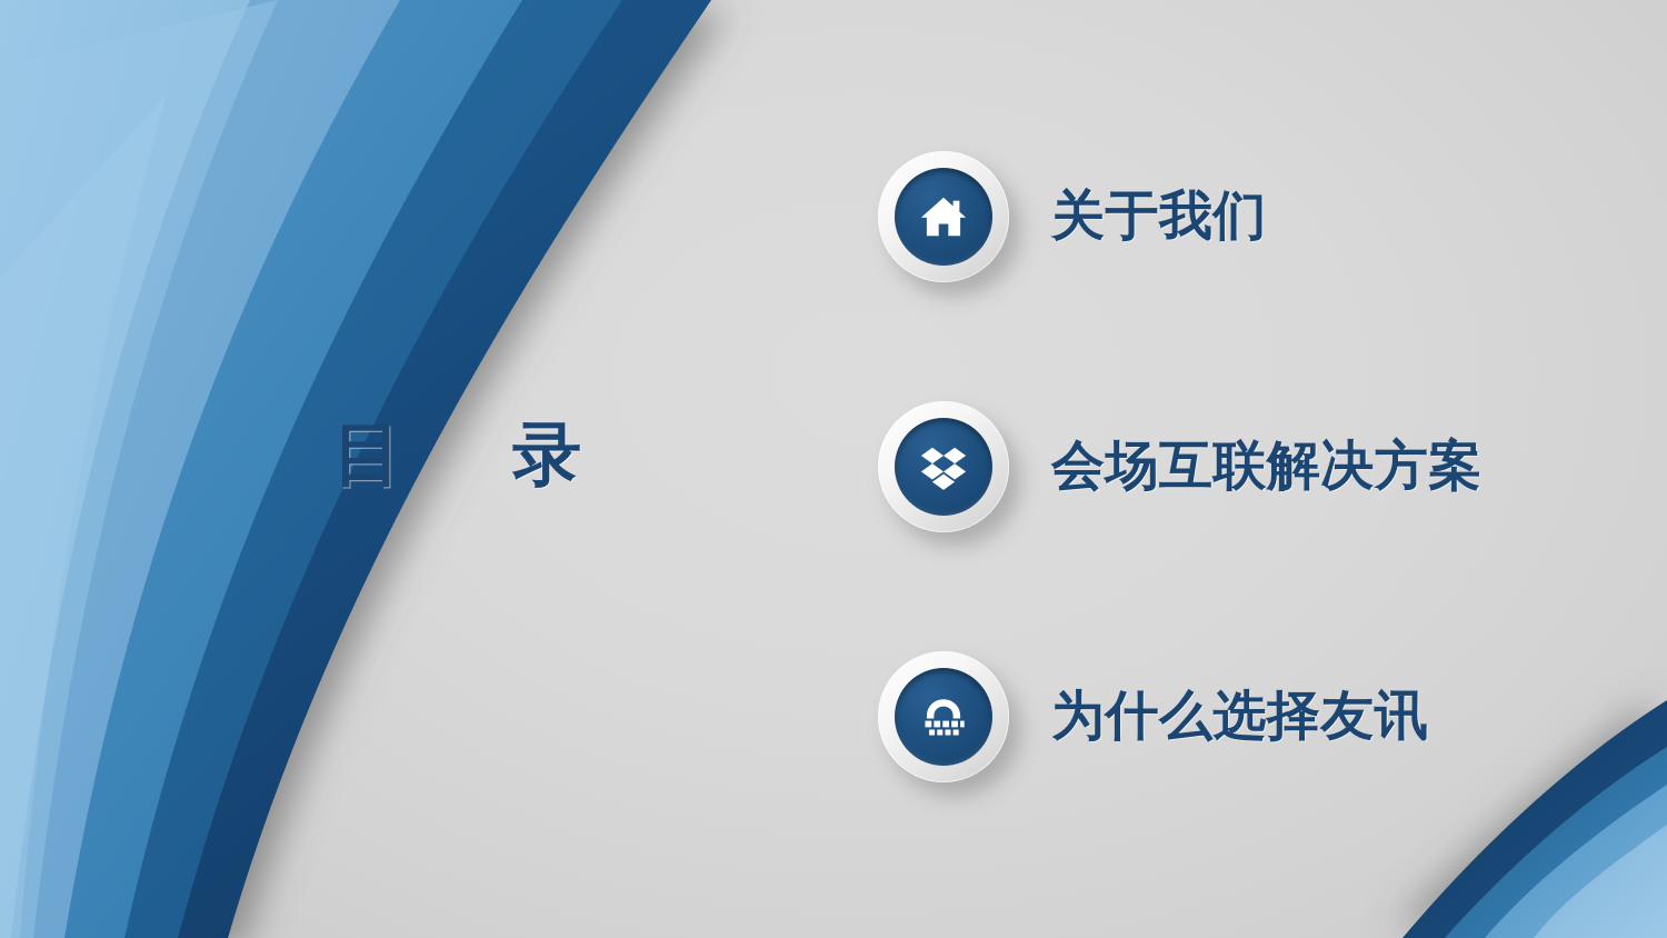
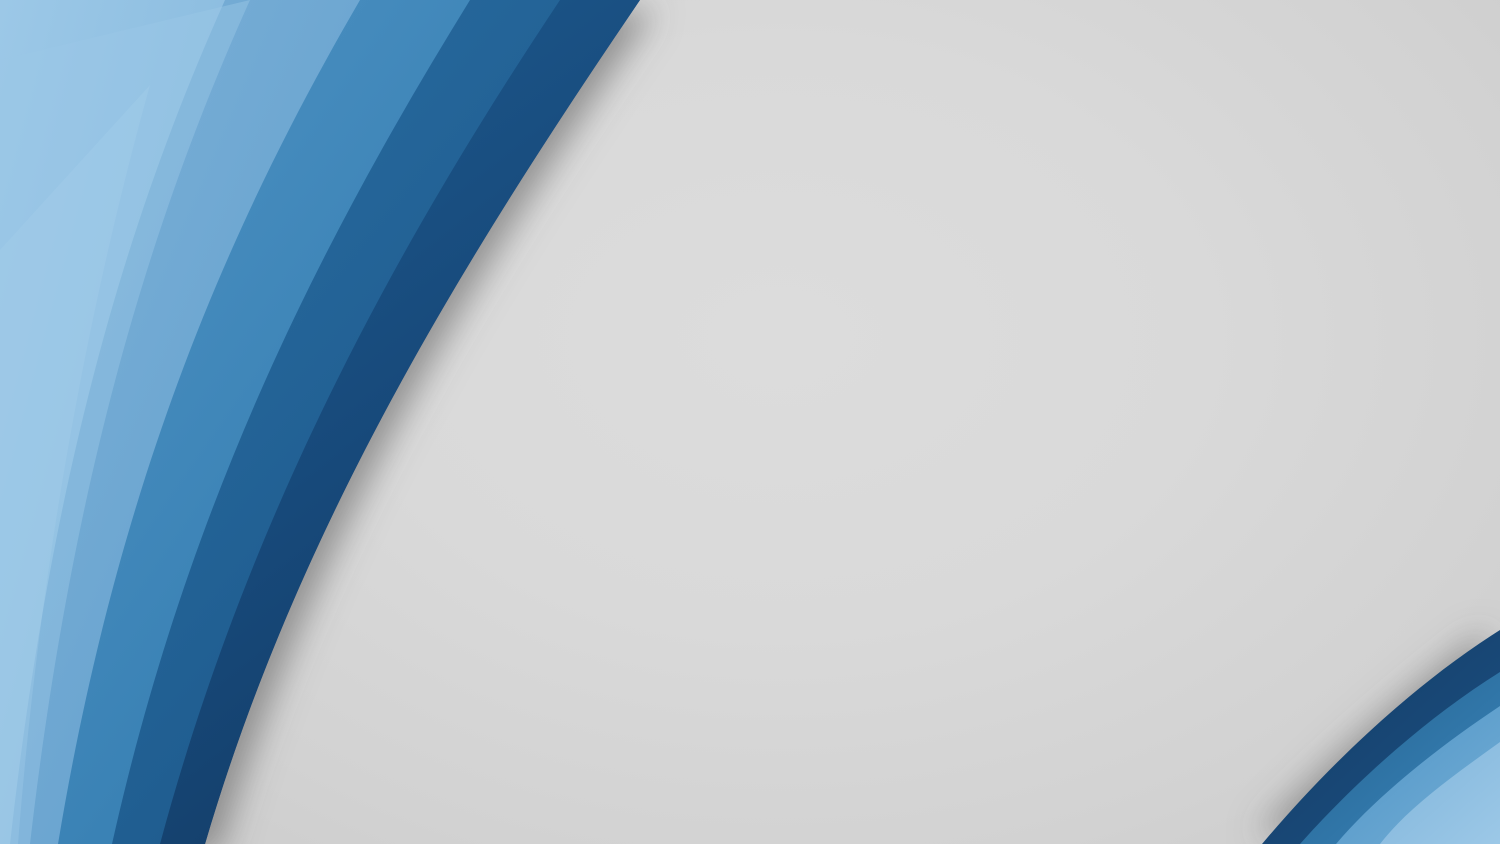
- 目 录
- 关于我们
- 会场互联解决方案
- 为什么选择友讯
